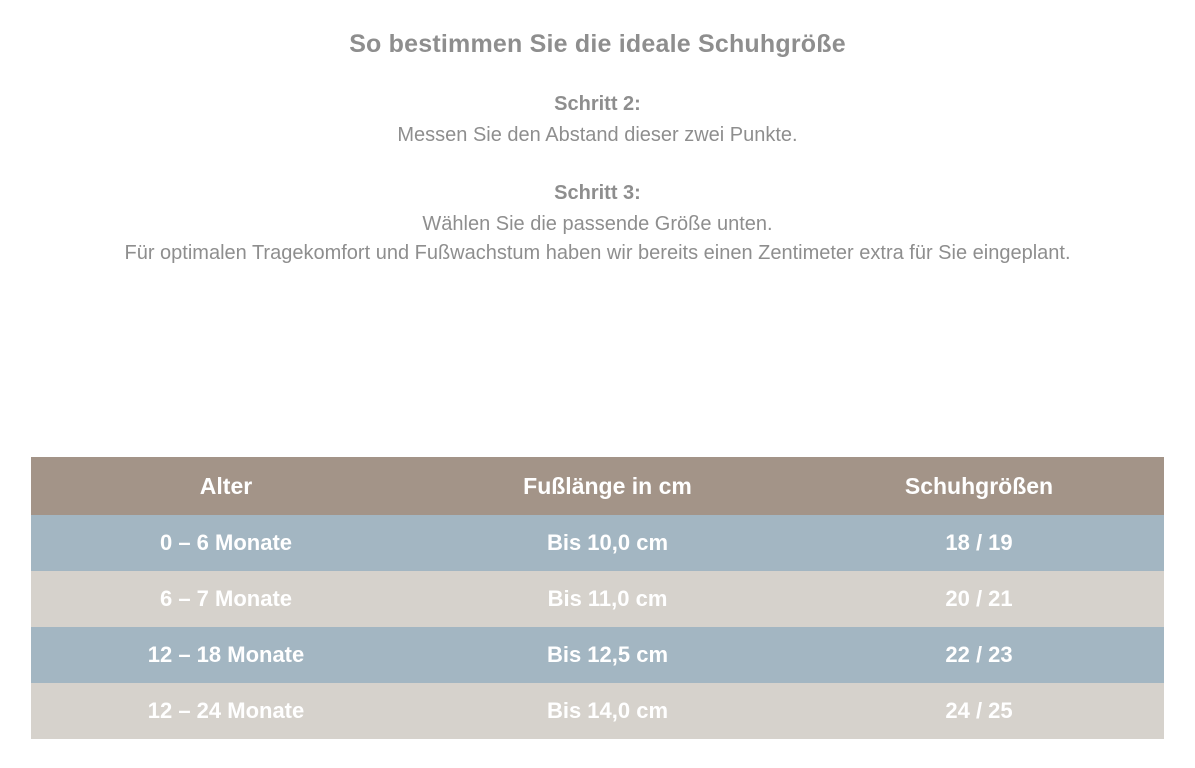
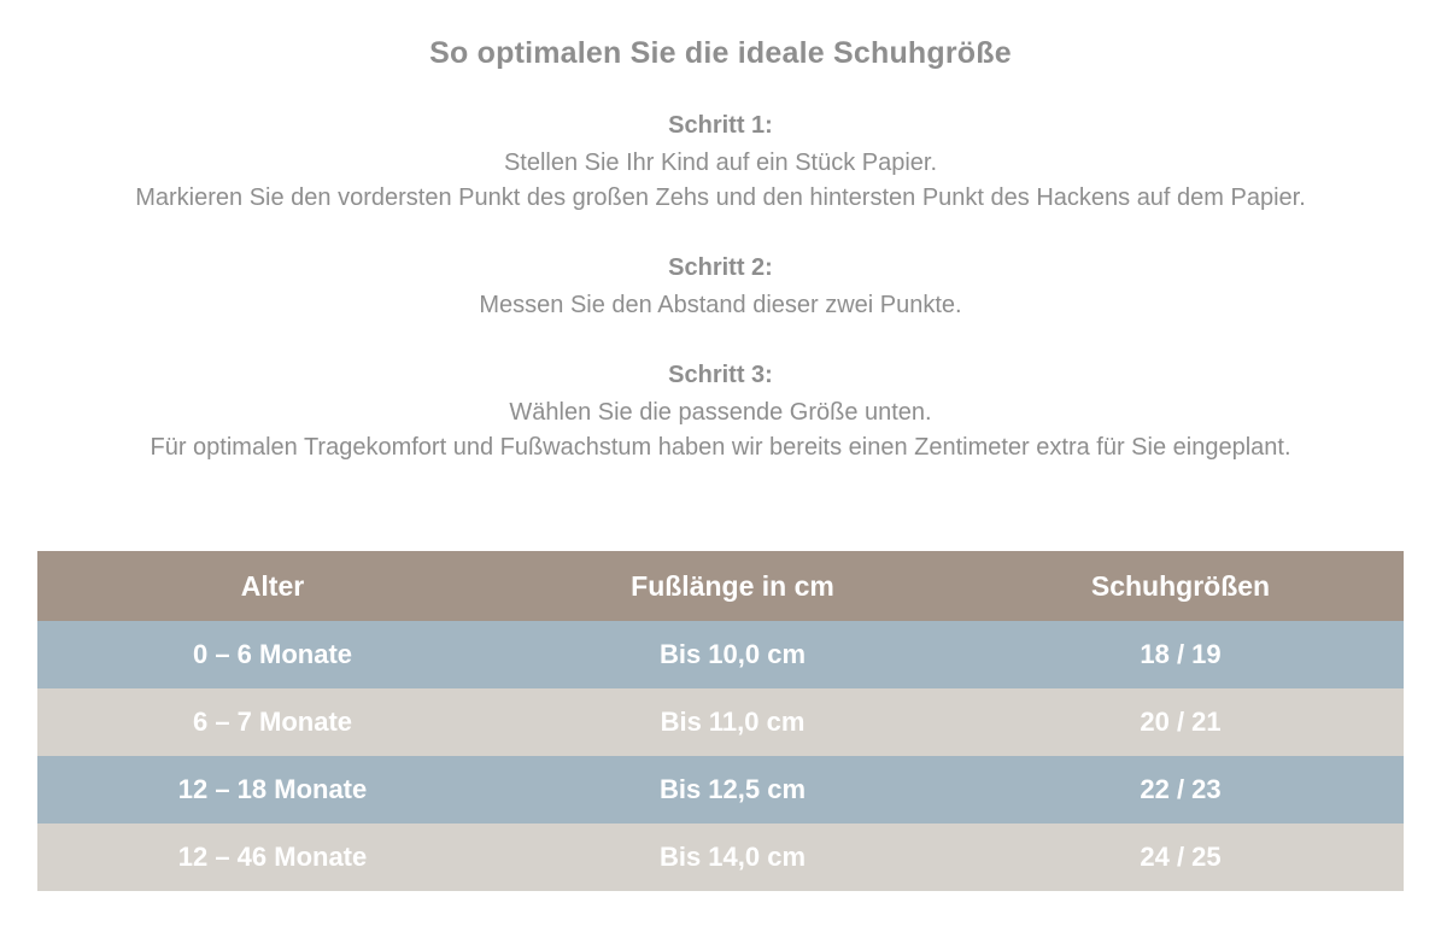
- So bestimmen Sie die ideale Schuhgröße
+ So optimalen Sie die ideale Schuhgröße
+ Schritt 1:
+ Stellen Sie Ihr Kind auf ein Stück Papier.
+ Markieren Sie den vordersten Punkt des großen Zehs und den hintersten Punkt des Hackens auf dem Papier.
  Schritt 2:
  Messen Sie den Abstand dieser zwei Punkte.
  Schritt 3:
  Wählen Sie die passende Größe unten.
  Für optimalen Tragekomfort und Fußwachstum haben wir bereits einen Zentimeter extra für Sie eingeplant.
  Alter	Fußlänge in cm	Schuhgrößen
  0 – 6 Monate	Bis 10,0 cm	18 / 19
  6 – 7 Monate	Bis 11,0 cm	20 / 21
  12 – 18 Monate	Bis 12,5 cm	22 / 23
- 12 – 24 Monate	Bis 14,0 cm	24 / 25
+ 12 – 46 Monate	Bis 14,0 cm	24 / 25
